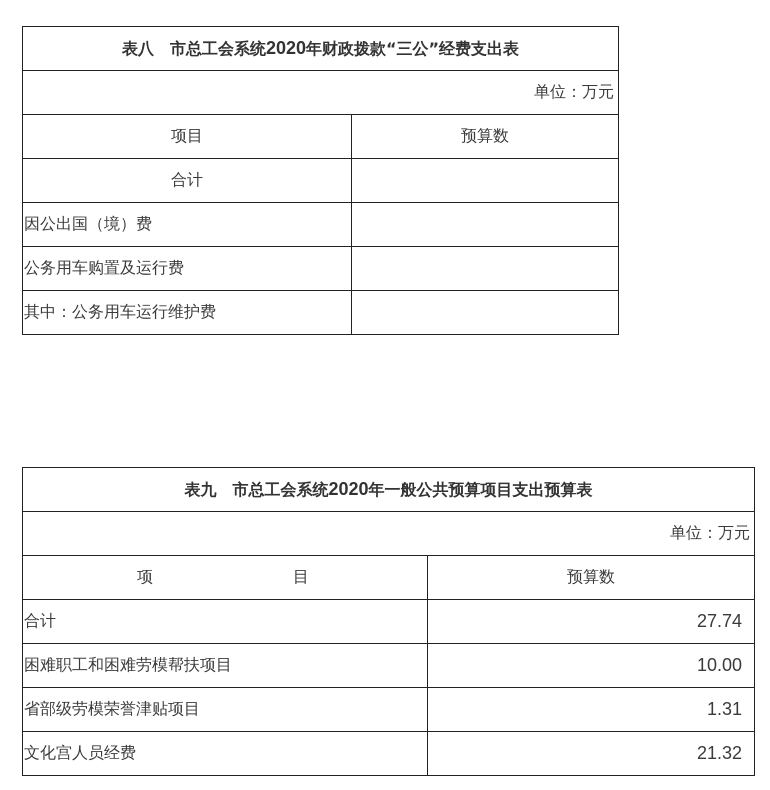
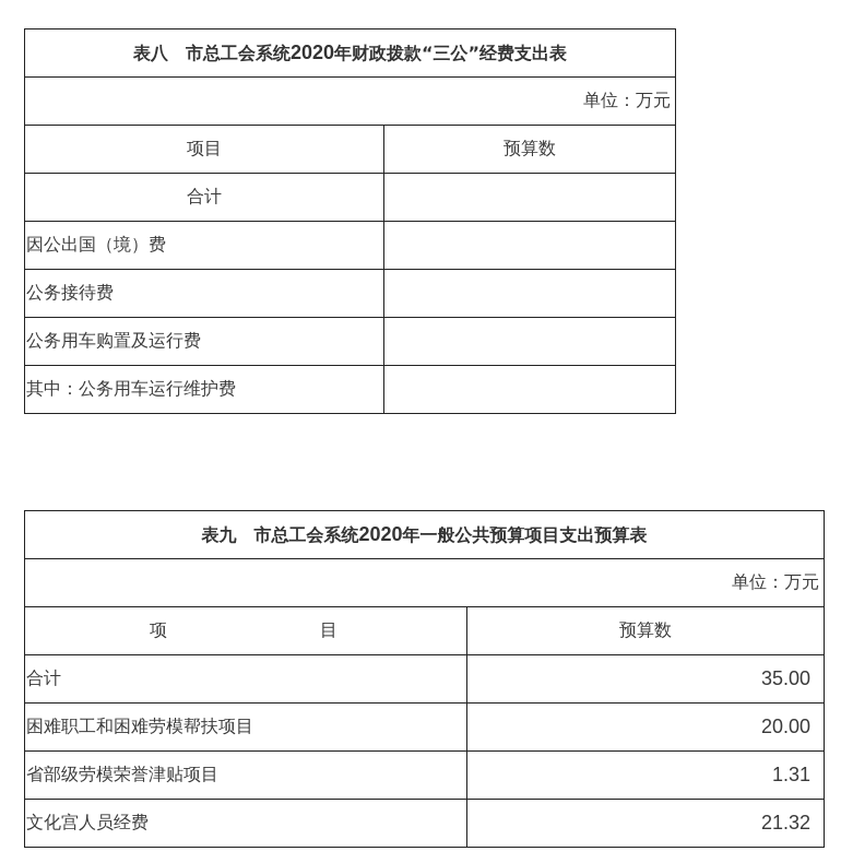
  表八 市总工会系统2020年财政拨款“三公”经费支出表
  单位：万元
  项目	预算数
  合计
  因公出国（境）费
+ 公务接待费
  公务用车购置及运行费
  其中：公务用车运行维护费
  表九 市总工会系统2020年一般公共预算项目支出预算表
  单位：万元
  项 目	预算数
- 合计	27.74
+ 合计	35.00
- 困难职工和困难劳模帮扶项目	10.00
+ 困难职工和困难劳模帮扶项目	20.00
  省部级劳模荣誉津贴项目	1.31
  文化宫人员经费	21.32
